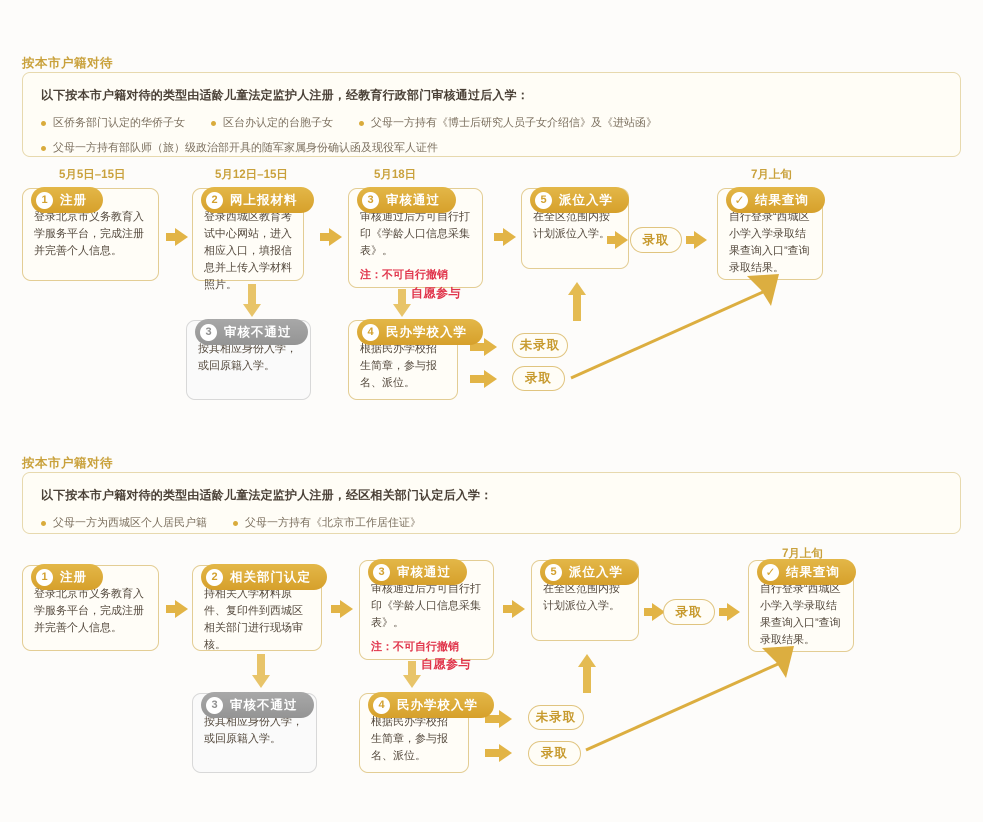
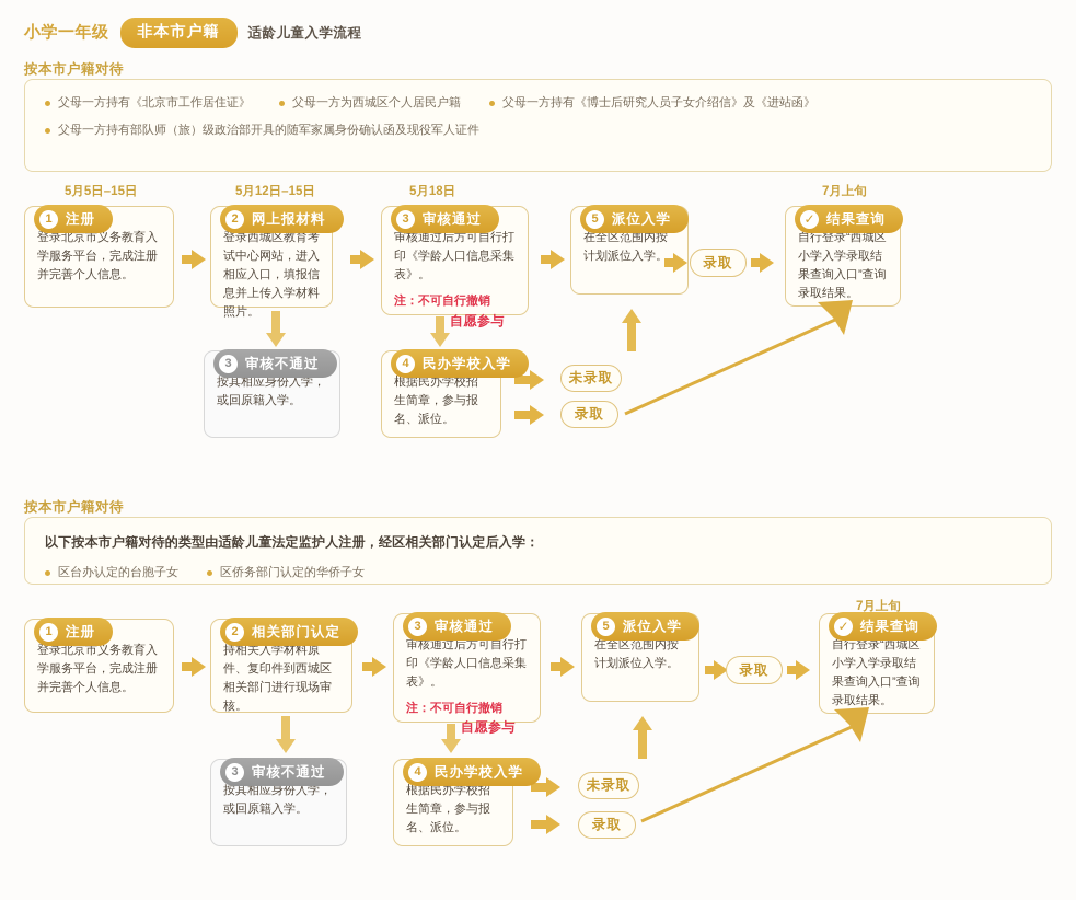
+ 小学一年级
+ 非本市户籍
+ 适龄儿童入学流程
  按本市户籍对待
- 以下按本市户籍对待的类型由适龄儿童法定监护人注册，经教育行政部门审核通过后入学：
- 区侨务部门认定的华侨子女
+ 父母一方持有《北京市工作居住证》
- 区台办认定的台胞子女
+ 父母一方为西城区个人居民户籍
  父母一方持有《博士后研究人员子女介绍信》及《进站函》
  父母一方持有部队师（旅）级政治部开具的随军家属身份确认函及现役军人证件
  5月5日–15日
  5月12日–15日
  5月18日
  7月上旬
  1
  注册
  登录北京市义务教育入学服务平台，完成注册并完善个人信息。
  2
  网上报材料
  登录西城区教育考试中心网站，进入相应入口，填报信息并上传入学材料照片。
  3
  审核通过
  审核通过后方可自行打印《学龄人口信息采集表》。
  注：不可自行撤销
  自愿参与
  5
  派位入学
  在全区范围内按计划派位入学。
  录取
  ✓
  结果查询
  自行登录“西城区小学入学录取结果查询入口”查询录取结果。
  3
  审核不通过
  按其相应身份入学，或回原籍入学。
  4
  民办学校入学
  根据民办学校招生简章，参与报名、派位。
  未录取
  录取
  按本市户籍对待
  以下按本市户籍对待的类型由适龄儿童法定监护人注册，经区相关部门认定后入学：
- 父母一方为西城区个人居民户籍
+ 区台办认定的台胞子女
- 父母一方持有《北京市工作居住证》
+ 区侨务部门认定的华侨子女
  7月上旬
  1
  注册
  登录北京市义务教育入学服务平台，完成注册并完善个人信息。
  2
  相关部门认定
  持相关入学材料原件、复印件到西城区相关部门进行现场审核。
  3
  审核通过
  审核通过后方可自行打印《学龄人口信息采集表》。
  注：不可自行撤销
  自愿参与
  5
  派位入学
  在全区范围内按计划派位入学。
  录取
  ✓
  结果查询
  自行登录“西城区小学入学录取结果查询入口”查询录取结果。
  3
  审核不通过
  按其相应身份入学，或回原籍入学。
  4
  民办学校入学
  根据民办学校招生简章，参与报名、派位。
  未录取
  录取
